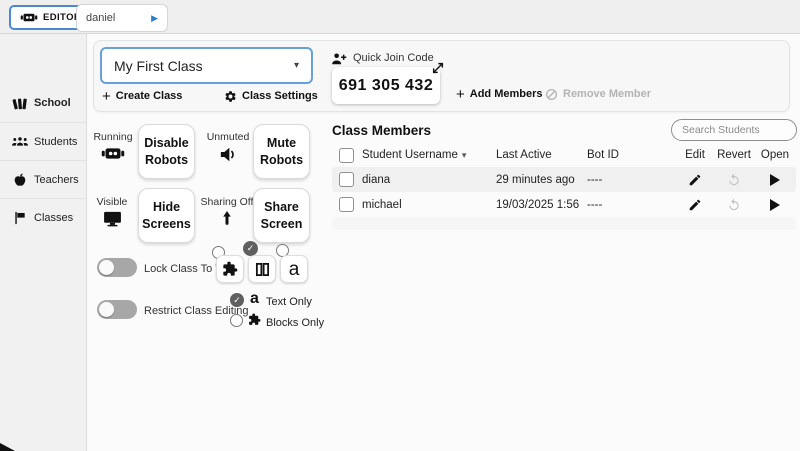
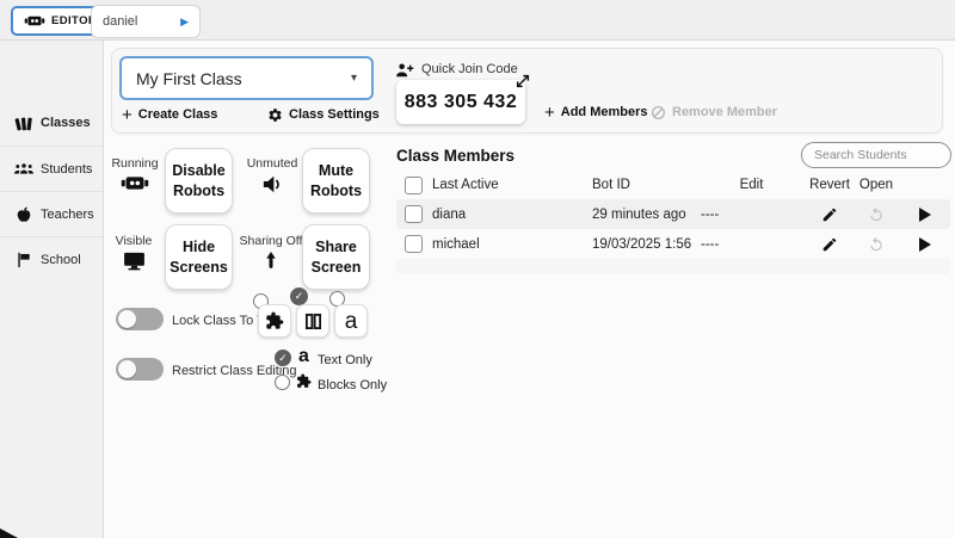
  EDITO
  daniel
  ▶
- School
+ Classes
  Students
  Teachers
- Classes
+ School
  My First Class
  ▾
  +
  Create Class
  Class Settings
  Quick Join Code
- 691 305 432
+ 883 305 432
  +
  Add Members
  Remove Member
  Running
  Disable Robots
  Unmuted
  Mute Robots
  Visible
  Hide Screens
  Sharing Off
  Share Screen
  Lock Class To
  ✓
  a
  Restrict Class Editing
  ✓
  a
  Text Only
  Blocks Only
  Class Members
  Search Students
- Student Username ▾
  Last Active
  Bot ID
  Edit
  Revert
  Open
  diana
  29 minutes ago
  ----
  michael
  19/03/2025 1:56
  ----
